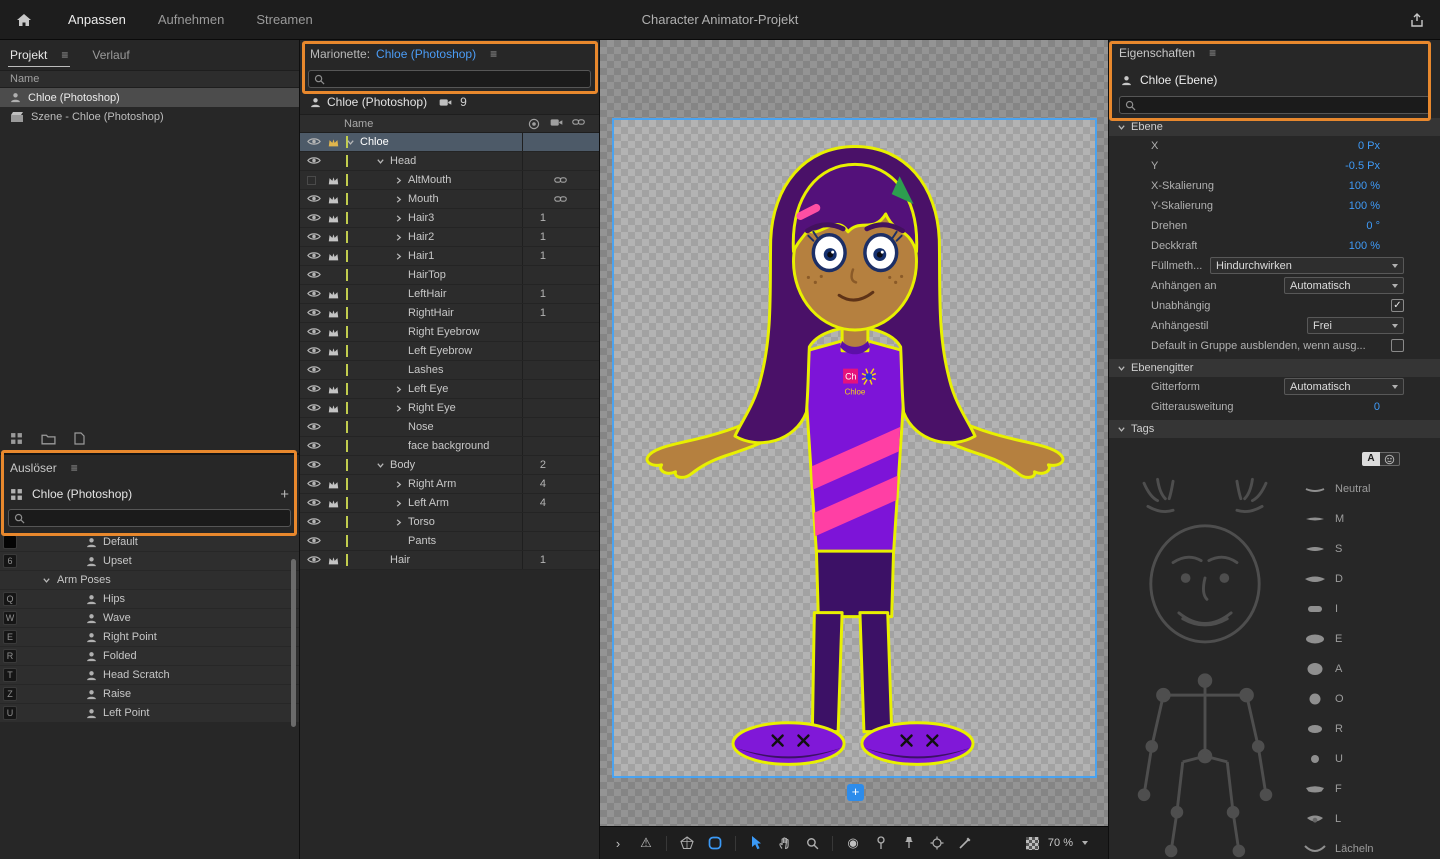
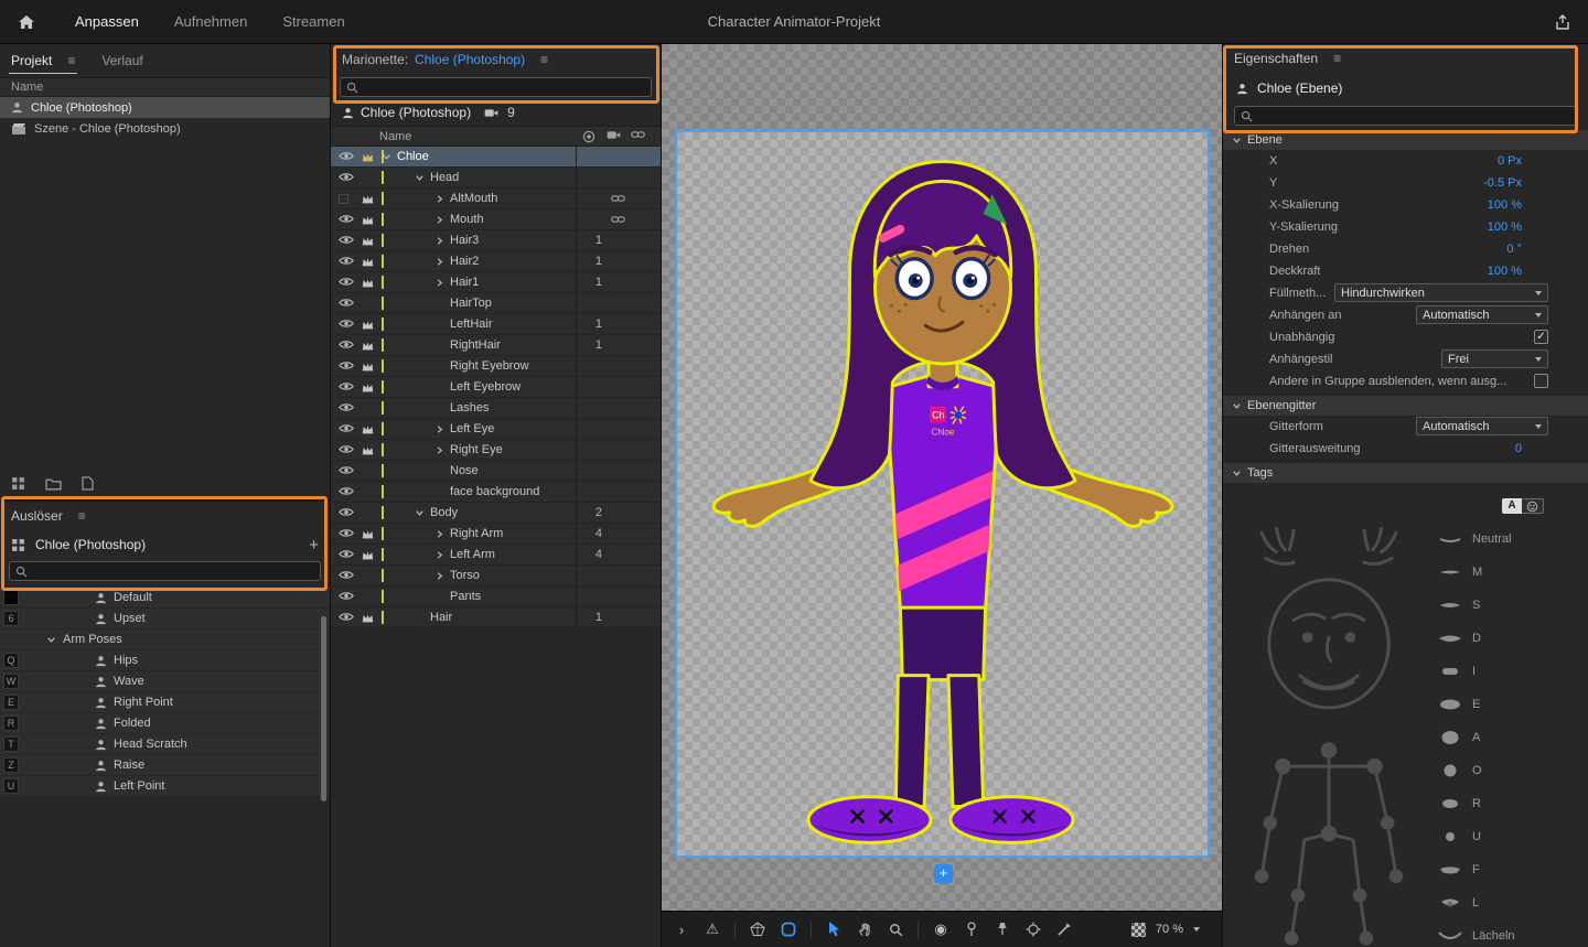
  Anpassen
  Aufnehmen
  Streamen
  Character Animator-Projekt
  Projekt
  ≡
  Verlauf
  Name
  Chloe (Photoshop)
  Szene - Chloe (Photoshop)
  Auslöser
  ≡
  Chloe (Photoshop)
  +
  Default
  6
  Upset
  Arm Poses
  Q
  Hips
  W
  Wave
  E
  Right Point
  R
  Folded
  T
  Head Scratch
  Z
  Raise
  U
  Left Point
  Marionette:
  Chloe (Photoshop)
  ≡
  Chloe (Photoshop)
  9
  Name
  Chloe
  Head
  AltMouth
  Mouth
  Hair3
  1
  Hair2
  1
  Hair1
  1
  HairTop
  LeftHair
  1
  RightHair
  1
  Right Eyebrow
  Left Eyebrow
  Lashes
  Left Eye
  Right Eye
  Nose
  face background
  Body
  2
  Right Arm
  4
  Left Arm
  4
  Torso
  Pants
  Hair
  1
  Ch
  Chloe
  +
  ›
  ⚠
  ◉
  70 %
  Eigenschaften
  ≡
  Chloe (Ebene)
  Ebene
  X
  0 Px
  Y
  -0.5 Px
  X-Skalierung
  100 %
  Y-Skalierung
  100 %
  Drehen
  0 °
  Deckkraft
  100 %
  Füllmeth...
  Hindurchwirken
  Anhängen an
  Automatisch
  Unabhängig
  ✓
  Anhängestil
  Frei
- Default in Gruppe ausblenden, wenn ausg...
+ Andere in Gruppe ausblenden, wenn ausg...
  Ebenengitter
  Gitterform
  Automatisch
  Gitterausweitung
  0
  Tags
  A
  Neutral
  M
  S
  D
  I
  E
  A
  O
  R
  U
  F
  L
  Lächeln
